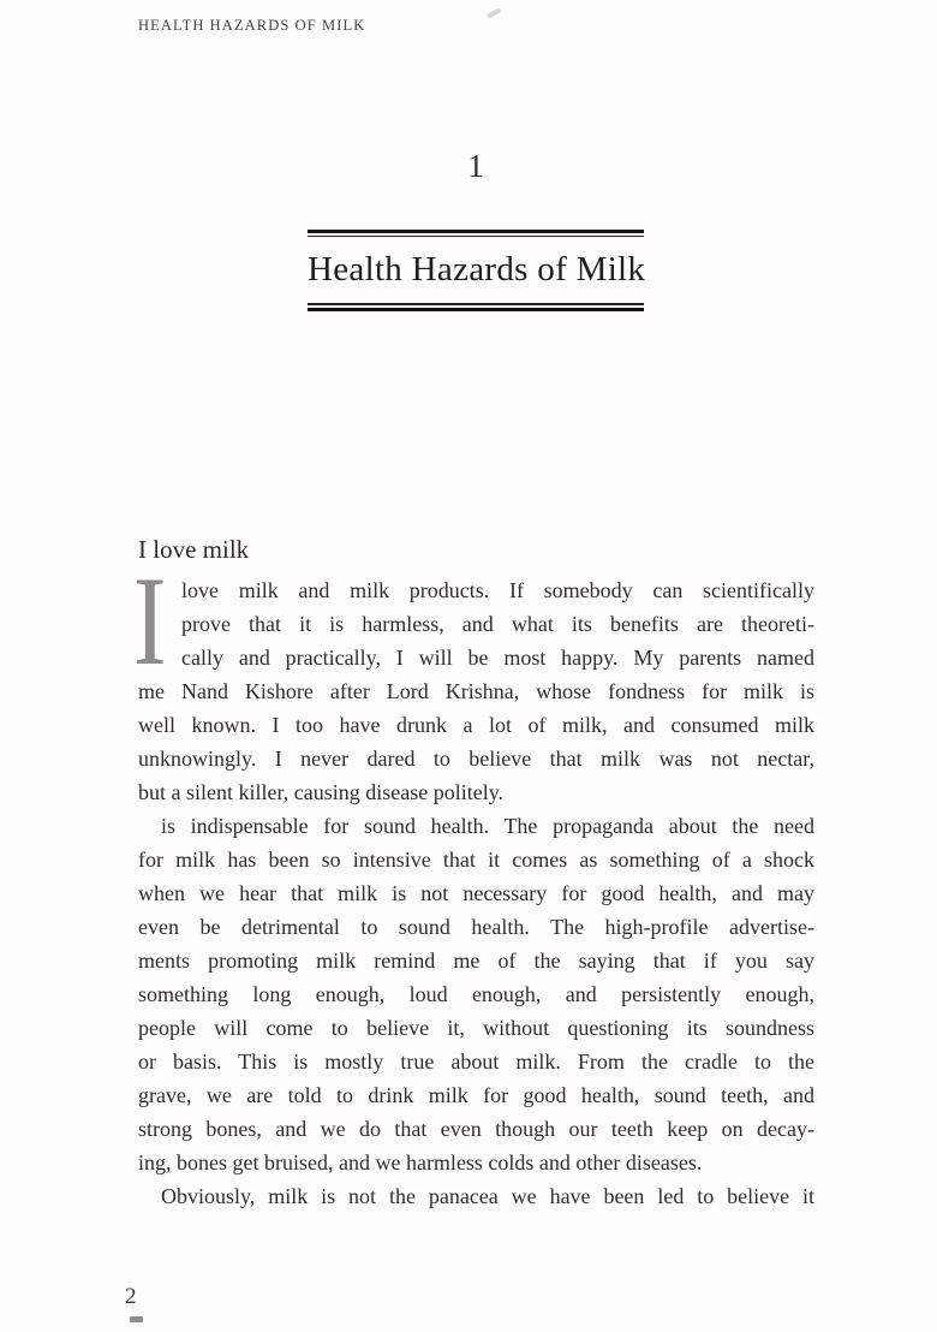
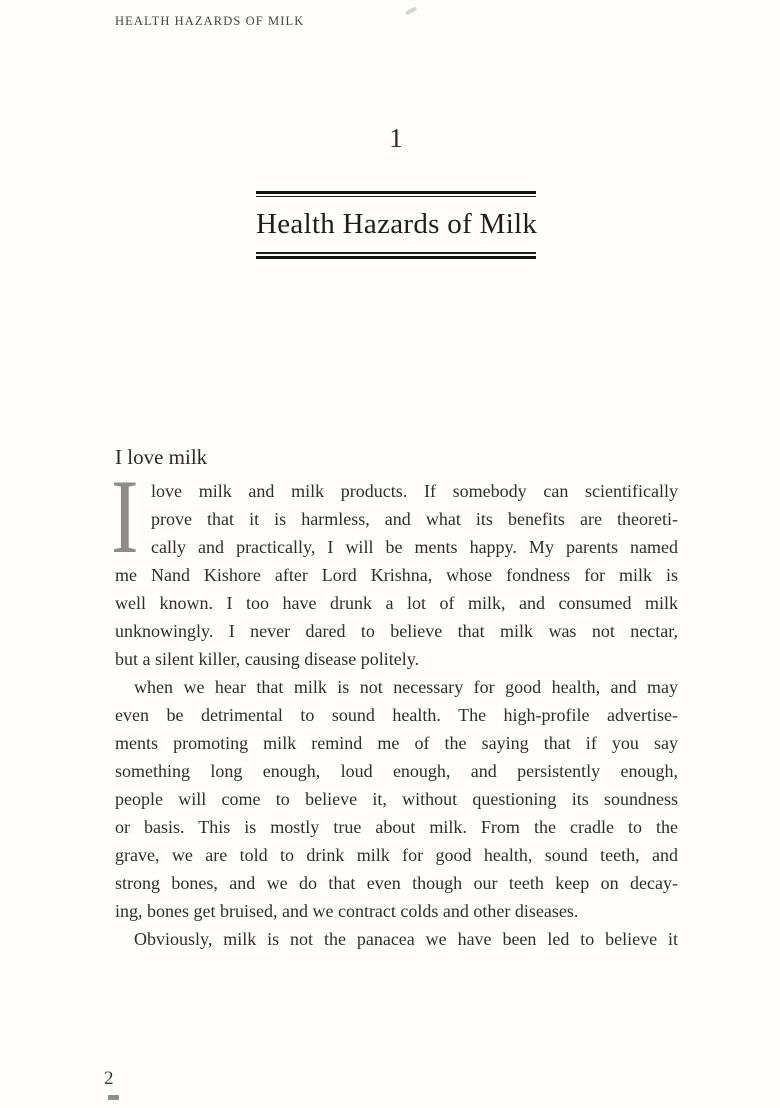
  HEALTH HAZARDS OF MILK
  1
  Health Hazards of Milk
  I love milk
  I
  love milk and milk products. If somebody can scientifically
  prove that it is harmless, and what its benefits are theoreti-
- cally and practically, I will be most happy. My parents named
+ cally and practically, I will be ments happy. My parents named
  me Nand Kishore after Lord Krishna, whose fondness for milk is
  well known. I too have drunk a lot of milk, and consumed milk
  unknowingly. I never dared to believe that milk was not nectar,
  but a silent killer, causing disease politely.
- is indispensable for sound health. The propaganda about the need
- for milk has been so intensive that it comes as something of a shock
  when we hear that milk is not necessary for good health, and may
  even be detrimental to sound health. The high-profile advertise-
  ments promoting milk remind me of the saying that if you say
  something long enough, loud enough, and persistently enough,
  people will come to believe it, without questioning its soundness
  or basis. This is mostly true about milk. From the cradle to the
  grave, we are told to drink milk for good health, sound teeth, and
  strong bones, and we do that even though our teeth keep on decay-
- ing, bones get bruised, and we harmless colds and other diseases.
+ ing, bones get bruised, and we contract colds and other diseases.
  Obviously, milk is not the panacea we have been led to believe it
  2
